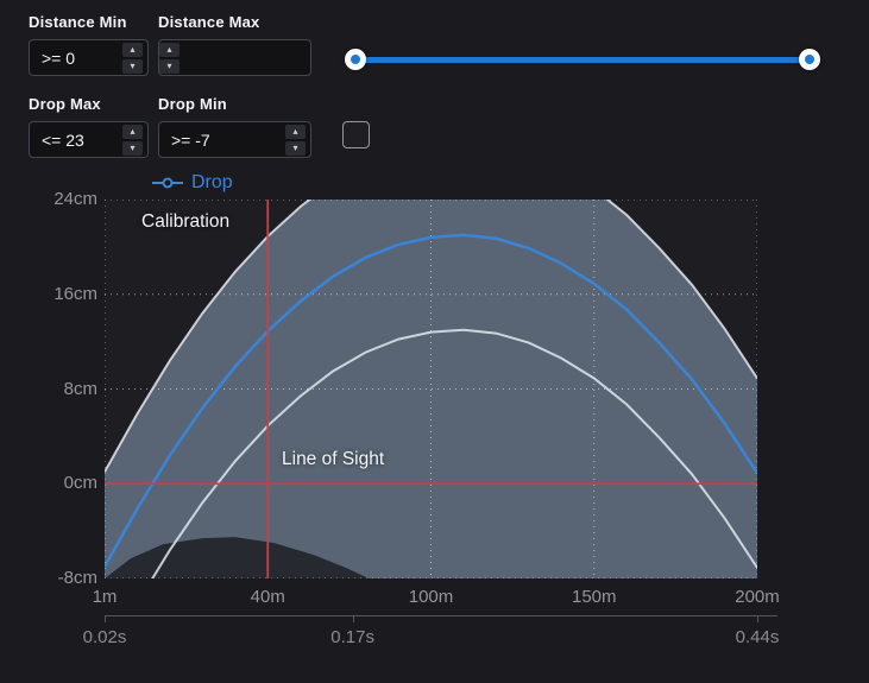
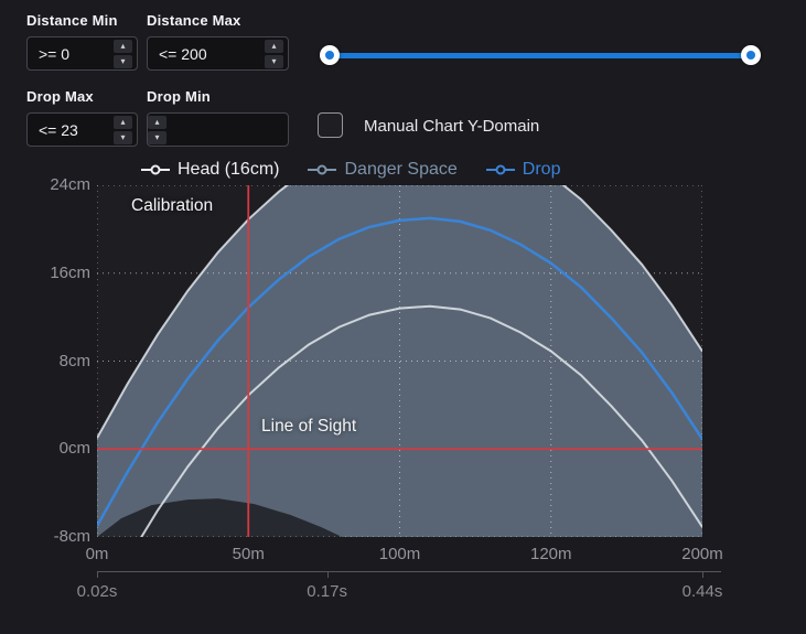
  Distance Min
  >= 0
  ▴
  ▾
  Distance Max
+ <= 200
  ▴
  ▾
  Drop Max
  <= 23
  ▴
  ▾
  Drop Min
- >= -7
  ▴
  ▾
+ Manual Chart Y-Domain
+ Head (16cm)
+ Danger Space
  Drop
  Calibration
  Line of Sight
  24cm
  16cm
  8cm
  0cm
  -8cm
- 1m
+ 0m
- 40m
+ 50m
  100m
- 150m
+ 120m
  200m
  0.02s
  0.17s
  0.44s
